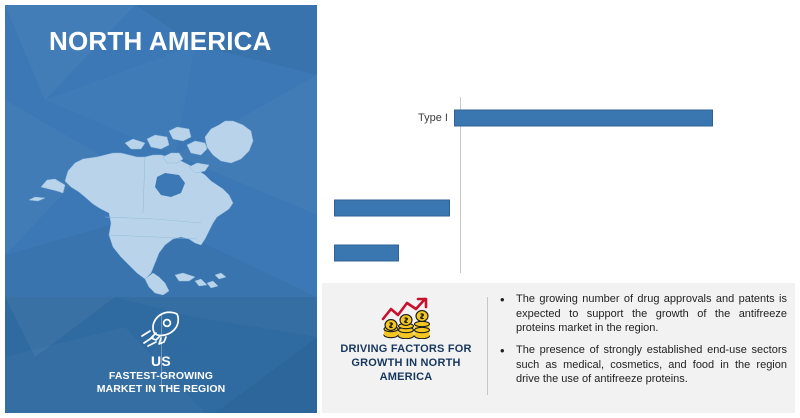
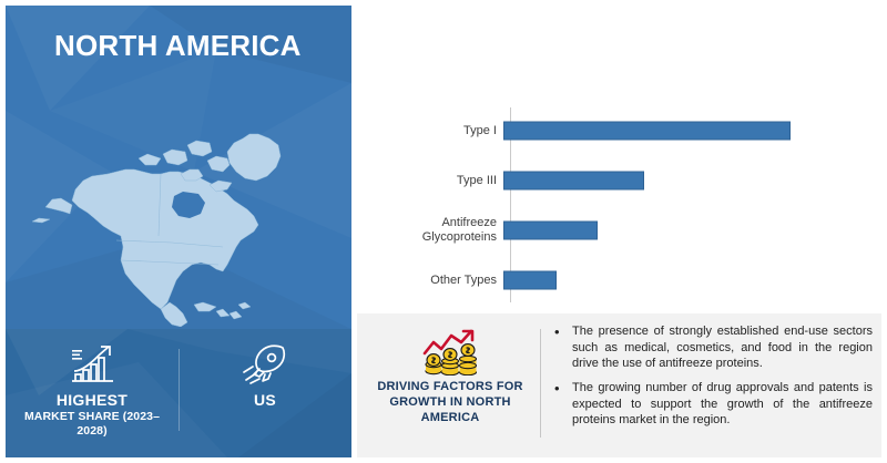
  NORTH AMERICA
+ HIGHEST
+ MARKET SHARE (2023–2028)
  US
- FASTEST-GROWING MARKET IN THE REGION
  Type I
+ Type III
+ Antifreeze Glycoproteins
+ Other Types
  DRIVING FACTORS FOR GROWTH IN NORTH AMERICA
  •
- The growing number of drug approvals and patents is expected to support the growth of the antifreeze proteins market in the region.
+ The presence of strongly established end-use sectors such as medical, cosmetics, and food in the region drive the use of antifreeze proteins.
  •
- The presence of strongly established end-use sectors such as medical, cosmetics, and food in the region drive the use of antifreeze proteins.
+ The growing number of drug approvals and patents is expected to support the growth of the antifreeze proteins market in the region.
